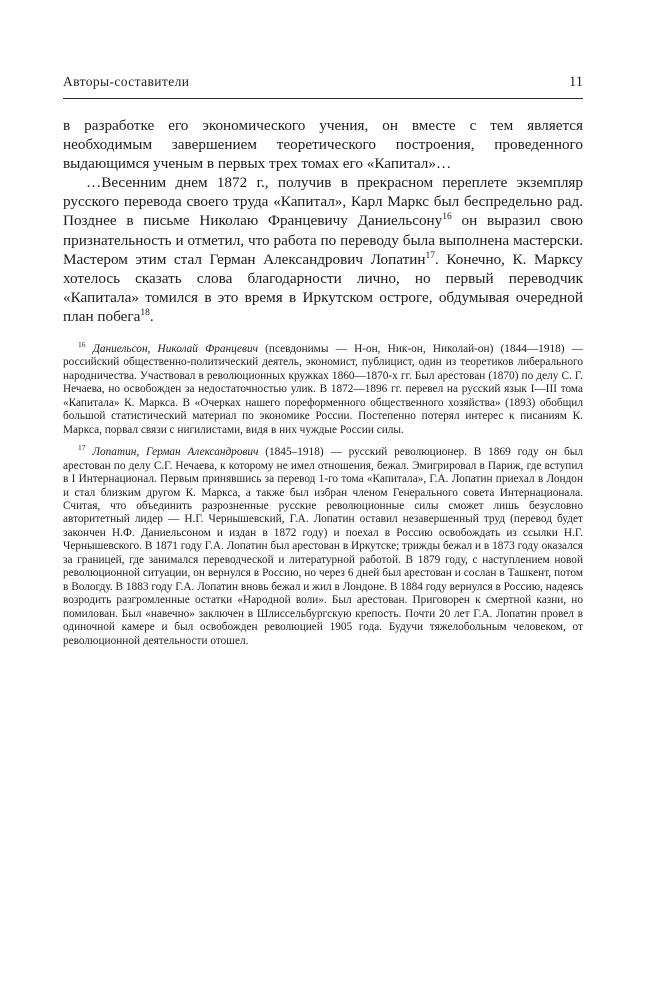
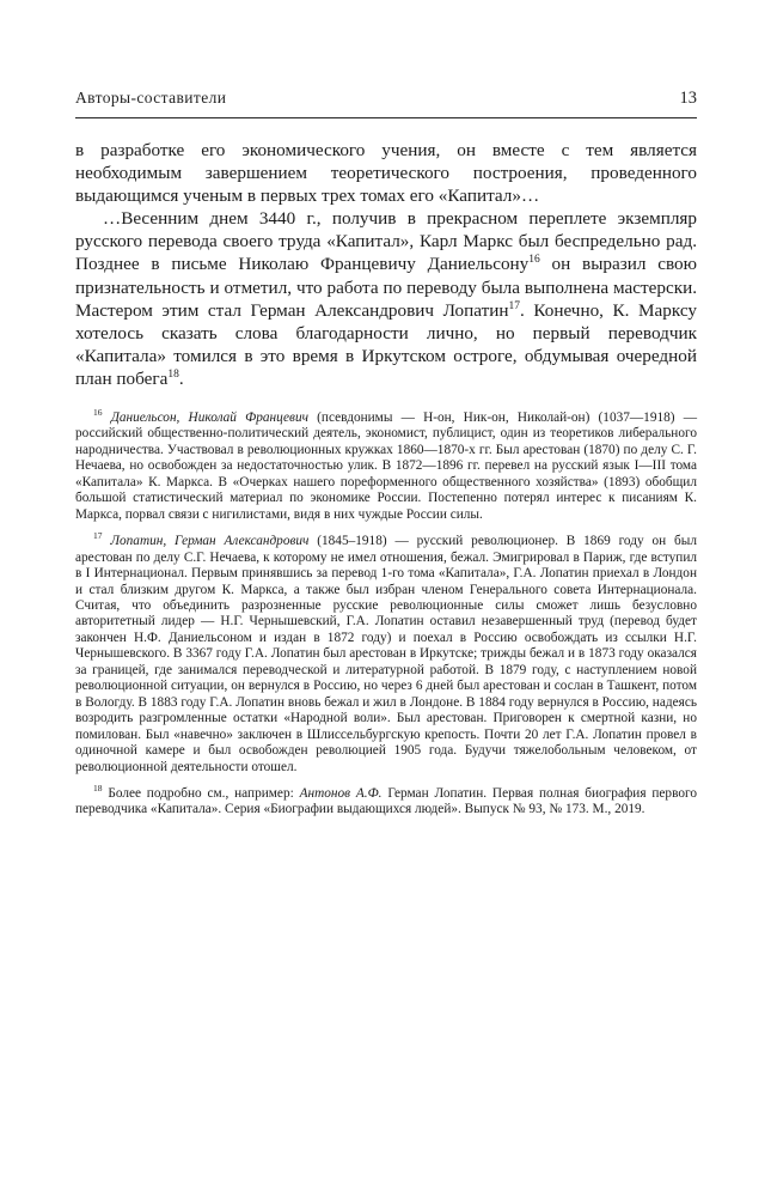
  Авторы-составители
- 11
+ 13
  в разработке его экономического учения, он вместе с тем является необходимым завершением теоретического построения, проведенного выдающимся ученым в первых трех томах его «Капитал»…
- …Весенним днем 1872 г., получив в прекрасном переплете экземпляр русского перевода своего труда «Капитал», Карл Маркс был беспредельно рад. Позднее в письме Николаю Францевичу Даниельсону16 он выразил свою признательность и отметил, что работа по переводу была выполнена мастерски. Мастером этим стал Герман Александрович Лопатин17. Конечно, К. Марксу хотелось сказать слова благодарности лично, но первый переводчик «Капитала» томился в это время в Иркутском остроге, обдумывая очередной план побега18.
+ …Весенним днем 3440 г., получив в прекрасном переплете экземпляр русского перевода своего труда «Капитал», Карл Маркс был беспредельно рад. Позднее в письме Николаю Францевичу Даниельсону16 он выразил свою признательность и отметил, что работа по переводу была выполнена мастерски. Мастером этим стал Герман Александрович Лопатин17. Конечно, К. Марксу хотелось сказать слова благодарности лично, но первый переводчик «Капитала» томился в это время в Иркутском остроге, обдумывая очередной план побега18.
- 16 Даниельсон, Николай Францевич (псевдонимы — Н-он, Ник-он, Николай-он) (1844—1918) — российский общественно-политический деятель, экономист, публицист, один из теоретиков либерального народничества. Участвовал в революционных кружках 1860—1870-х гг. Был арестован (1870) по делу С. Г. Нечаева, но освобожден за недостаточностью улик. В 1872—1896 гг. перевел на русский язык I—III тома «Капитала» К. Маркса. В «Очерках нашего пореформенного общественного хозяйства» (1893) обобщил большой статистический материал по экономике России. Постепенно потерял интерес к писаниям К. Маркса, порвал связи с нигилистами, видя в них чуждые России силы.
+ 16 Даниельсон, Николай Францевич (псевдонимы — Н-он, Ник-он, Николай-он) (1037—1918) — российский общественно-политический деятель, экономист, публицист, один из теоретиков либерального народничества. Участвовал в революционных кружках 1860—1870-х гг. Был арестован (1870) по делу С. Г. Нечаева, но освобожден за недостаточностью улик. В 1872—1896 гг. перевел на русский язык I—III тома «Капитала» К. Маркса. В «Очерках нашего пореформенного общественного хозяйства» (1893) обобщил большой статистический материал по экономике России. Постепенно потерял интерес к писаниям К. Маркса, порвал связи с нигилистами, видя в них чуждые России силы.
- 17 Лопатин, Герман Александрович (1845–1918) — русский революционер. В 1869 году он был арестован по делу С.Г. Нечаева, к которому не имел отношения, бежал. Эмигрировал в Париж, где вступил в I Интернационал. Первым принявшись за перевод 1-го тома «Капитала», Г.А. Лопатин приехал в Лондон и стал близким другом К. Маркса, а также был избран членом Генерального совета Интернационала. Считая, что объединить разрозненные русские революционные силы сможет лишь безусловно авторитетный лидер — Н.Г. Чернышевский, Г.А. Лопатин оставил незавершенный труд (перевод будет закончен Н.Ф. Даниельсоном и издан в 1872 году) и поехал в Россию освобождать из ссылки Н.Г. Чернышевского. В 1871 году Г.А. Лопатин был арестован в Иркутске; трижды бежал и в 1873 году оказался за границей, где занимался переводческой и литературной работой. В 1879 году, с наступлением новой революционной ситуации, он вернулся в Россию, но через 6 дней был арестован и сослан в Ташкент, потом в Вологду. В 1883 году Г.А. Лопатин вновь бежал и жил в Лондоне. В 1884 году вернулся в Россию, надеясь возродить разгромленные остатки «Народной воли». Был арестован. Приговорен к смертной казни, но помилован. Был «навечно» заключен в Шлиссельбургскую крепость. Почти 20 лет Г.А. Лопатин провел в одиночной камере и был освобожден революцией 1905 года. Будучи тяжелобольным человеком, от революционной деятельности отошел.
+ 17 Лопатин, Герман Александрович (1845–1918) — русский революционер. В 1869 году он был арестован по делу С.Г. Нечаева, к которому не имел отношения, бежал. Эмигрировал в Париж, где вступил в I Интернационал. Первым принявшись за перевод 1-го тома «Капитала», Г.А. Лопатин приехал в Лондон и стал близким другом К. Маркса, а также был избран членом Генерального совета Интернационала. Считая, что объединить разрозненные русские революционные силы сможет лишь безусловно авторитетный лидер — Н.Г. Чернышевский, Г.А. Лопатин оставил незавершенный труд (перевод будет закончен Н.Ф. Даниельсоном и издан в 1872 году) и поехал в Россию освобождать из ссылки Н.Г. Чернышевского. В 3367 году Г.А. Лопатин был арестован в Иркутске; трижды бежал и в 1873 году оказался за границей, где занимался переводческой и литературной работой. В 1879 году, с наступлением новой революционной ситуации, он вернулся в Россию, но через 6 дней был арестован и сослан в Ташкент, потом в Вологду. В 1883 году Г.А. Лопатин вновь бежал и жил в Лондоне. В 1884 году вернулся в Россию, надеясь возродить разгромленные остатки «Народной воли». Был арестован. Приговорен к смертной казни, но помилован. Был «навечно» заключен в Шлиссельбургскую крепость. Почти 20 лет Г.А. Лопатин провел в одиночной камере и был освобожден революцией 1905 года. Будучи тяжелобольным человеком, от революционной деятельности отошел.
+ 18 Более подробно см., например: Антонов А.Ф. Герман Лопатин. Первая полная биография первого переводчика «Капитала». Серия «Биографии выдающихся людей». Выпуск № 93, № 173. М., 2019.
